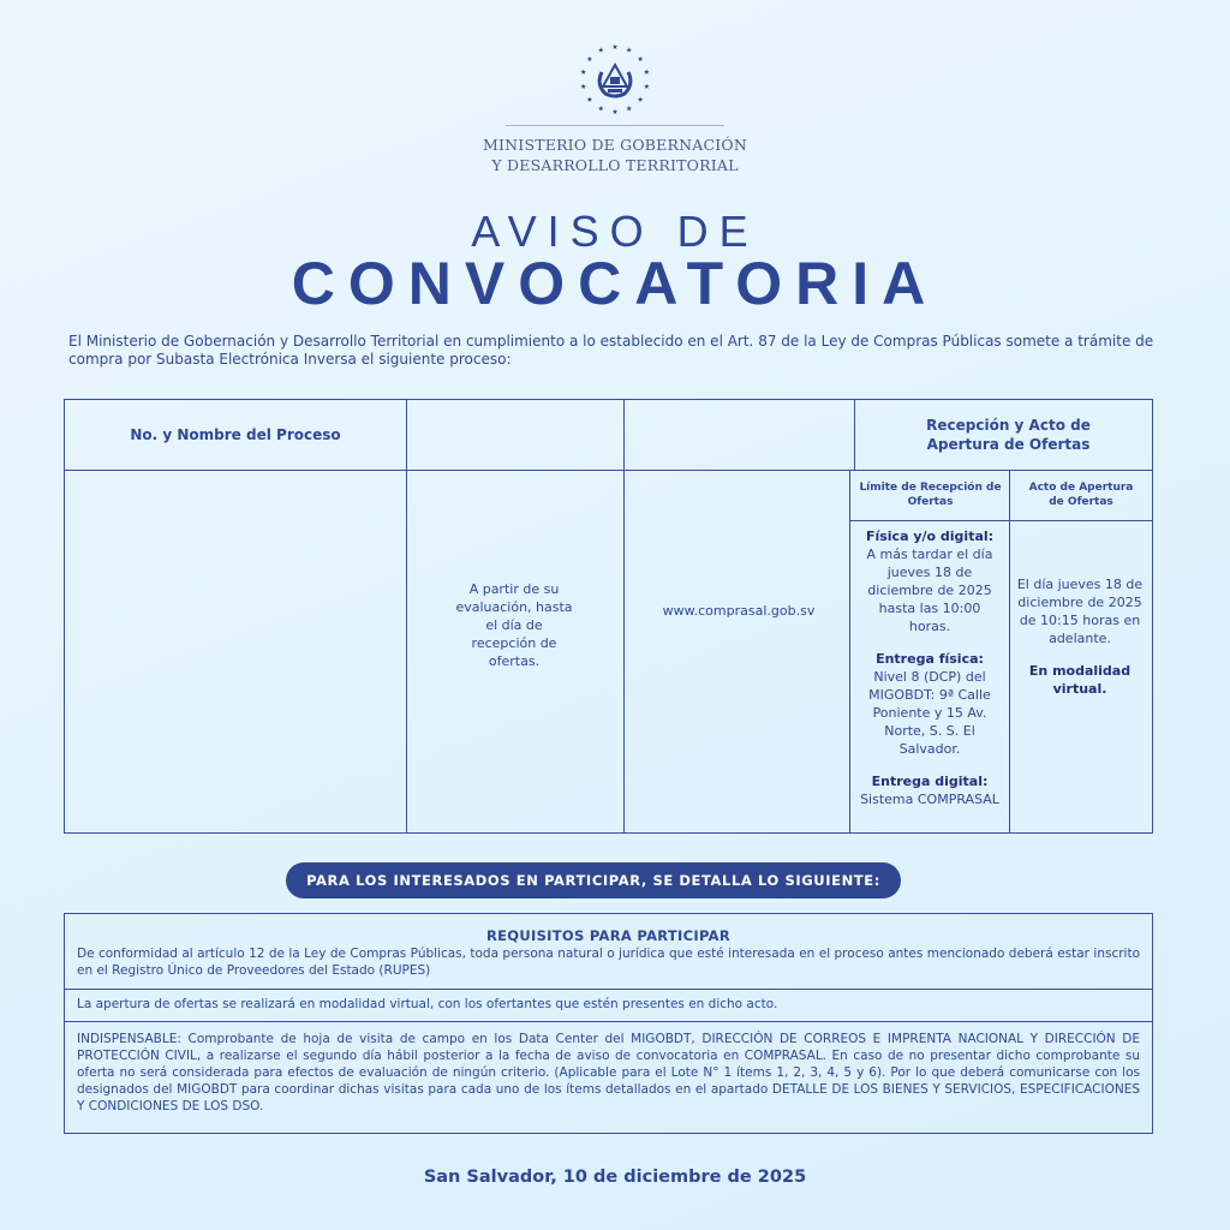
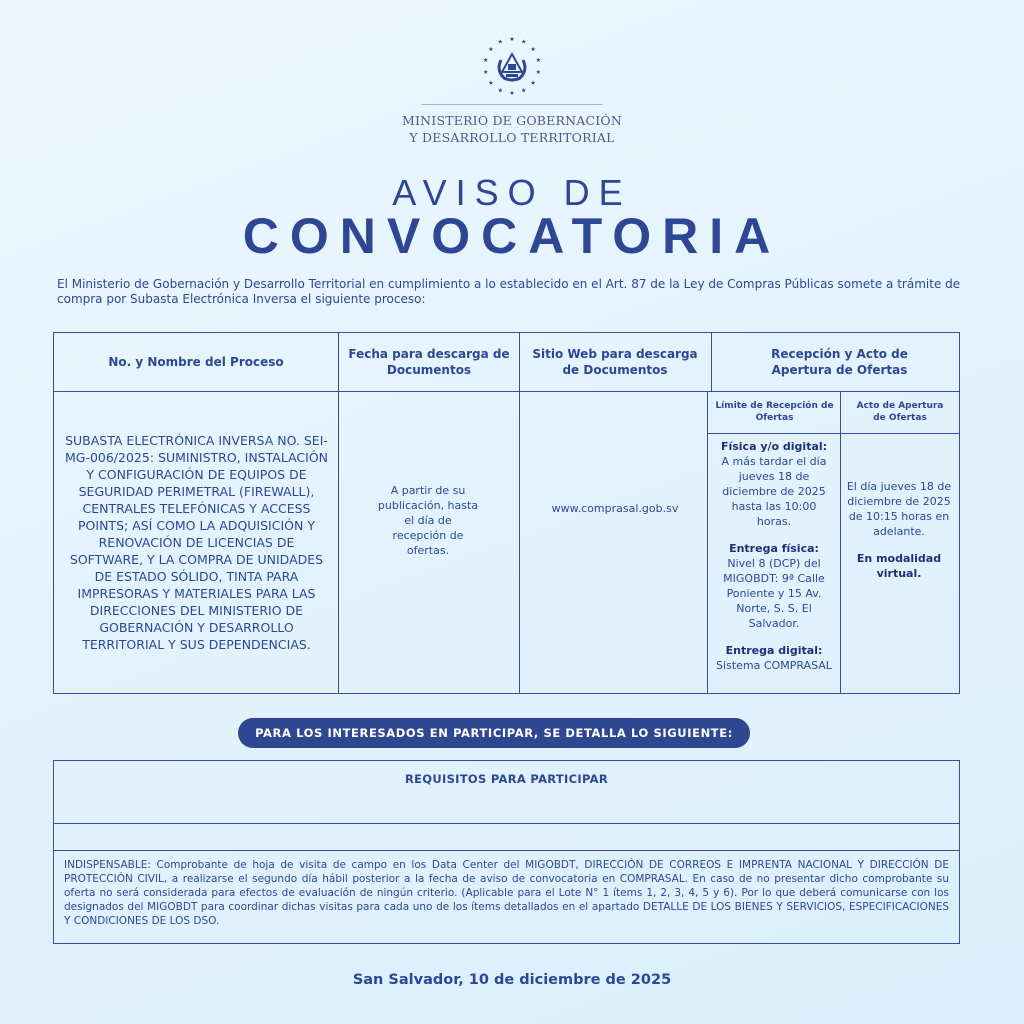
  MINISTERIO DE GOBERNACIÓN
  Y DESARROLLO TERRITORIAL
  AVISO DE
  CONVOCATORIA
  El Ministerio de Gobernación y Desarrollo Territorial en cumplimiento a lo establecido en el Art. 87 de la Ley de Compras Públicas somete a trámite de compra por Subasta Electrónica Inversa el siguiente proceso:
  No. y Nombre del Proceso
+ Fecha para descarga de Documentos
+ Sitio Web para descarga de Documentos
  Recepción y Acto de Apertura de Ofertas
  Límite de Recepción de Ofertas
  Acto de Apertura de Ofertas
+ SUBASTA ELECTRÓNICA INVERSA NO. SEI-MG-006/2025: SUMINISTRO, INSTALACIÓN Y CONFIGURACIÓN DE EQUIPOS DE SEGURIDAD PERIMETRAL (FIREWALL), CENTRALES TELEFÓNICAS Y ACCESS POINTS; ASÍ COMO LA ADQUISICIÓN Y RENOVACIÓN DE LICENCIAS DE SOFTWARE, Y LA COMPRA DE UNIDADES DE ESTADO SÓLIDO, TINTA PARA IMPRESORAS Y MATERIALES PARA LAS DIRECCIONES DEL MINISTERIO DE GOBERNACIÓN Y DESARROLLO TERRITORIAL Y SUS DEPENDENCIAS.
- A partir de su evaluación, hasta el día de recepción de ofertas.
+ A partir de su publicación, hasta el día de recepción de ofertas.
  www.comprasal.gob.sv
  Física y/o digital:
  A más tardar el día jueves 18 de diciembre de 2025 hasta las 10:00 horas.
  Entrega física:
  Nivel 8 (DCP) del MIGOBDT: 9ª Calle Poniente y 15 Av. Norte, S. S. El Salvador.
  Entrega digital:
  Sistema COMPRASAL
  El día jueves 18 de diciembre de 2025 de 10:15 horas en adelante.
  En modalidad virtual.
  PARA LOS INTERESADOS EN PARTICIPAR, SE DETALLA LO SIGUIENTE:
  REQUISITOS PARA PARTICIPAR
- De conformidad al artículo 12 de la Ley de Compras Públicas, toda persona natural o jurídica que esté interesada en el proceso antes mencionado deberá estar inscrito en el Registro Único de Proveedores del Estado (RUPES)
- La apertura de ofertas se realizará en modalidad virtual, con los ofertantes que estén presentes en dicho acto.
  INDISPENSABLE: Comprobante de hoja de visita de campo en los Data Center del MIGOBDT, DIRECCIÓN DE CORREOS E IMPRENTA NACIONAL Y DIRECCIÓN DE PROTECCIÓN CIVIL, a realizarse el segundo día hábil posterior a la fecha de aviso de convocatoria en COMPRASAL. En caso de no presentar dicho comprobante su oferta no será considerada para efectos de evaluación de ningún criterio. (Aplicable para el Lote N° 1 ítems 1, 2, 3, 4, 5 y 6). Por lo que deberá comunicarse con los designados del MIGOBDT para coordinar dichas visitas para cada uno de los ítems detallados en el apartado DETALLE DE LOS BIENES Y SERVICIOS, ESPECIFICACIONES Y CONDICIONES DE LOS DSO.
  San Salvador, 10 de diciembre de 2025
